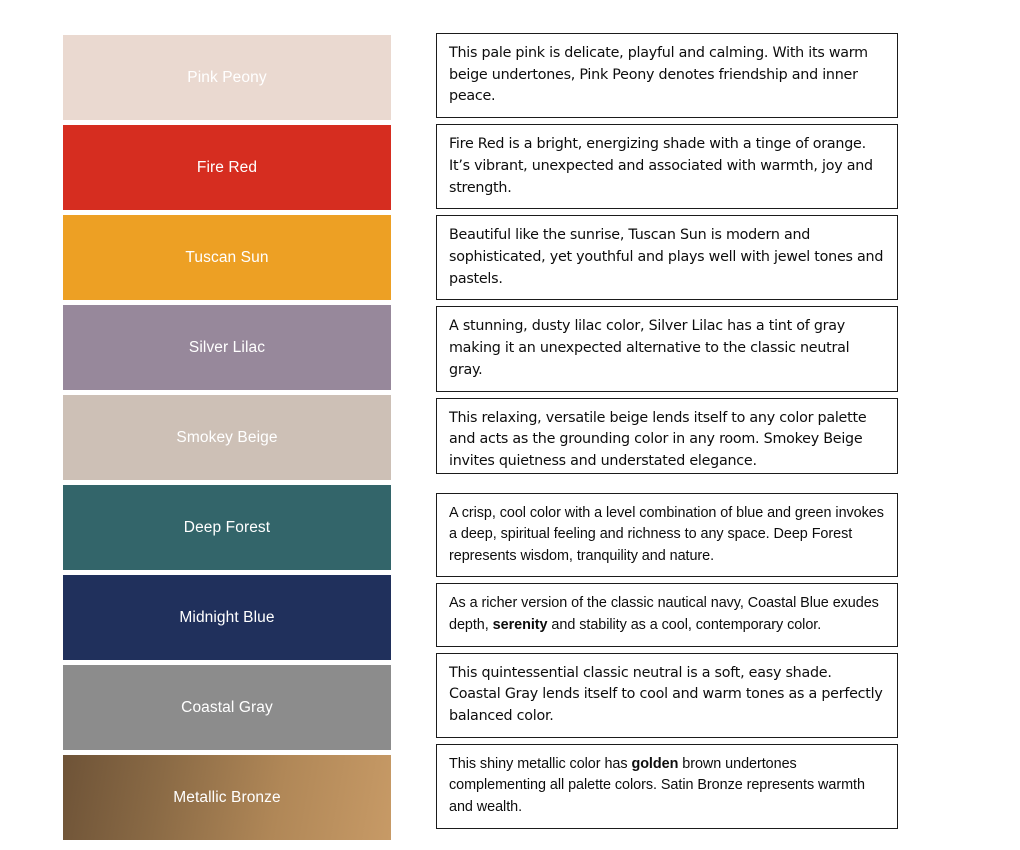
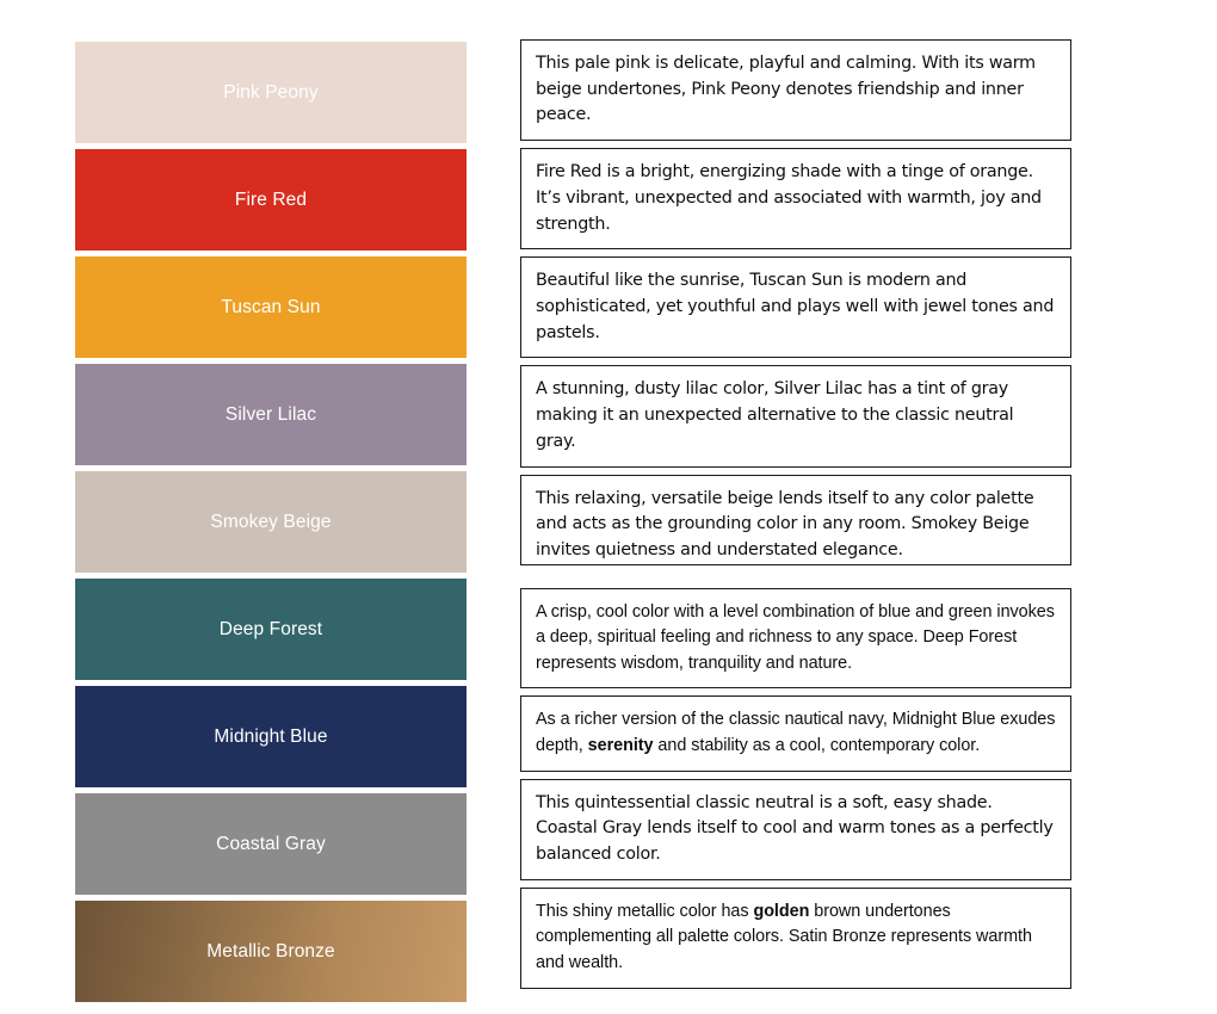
  Pink Peony
  Fire Red
  Tuscan Sun
  Silver Lilac
  Smokey Beige
  Deep Forest
  Midnight Blue
  Coastal Gray
  Metallic Bronze
  This pale pink is delicate, playful and calming. With its warm beige undertones, Pink Peony denotes friendship and inner peace.
  Fire Red is a bright, energizing shade with a tinge of orange. It’s vibrant, unexpected and associated with warmth, joy and strength.
  Beautiful like the sunrise, Tuscan Sun is modern and sophisticated, yet youthful and plays well with jewel tones and pastels.
  A stunning, dusty lilac color, Silver Lilac has a tint of gray making it an unexpected alternative to the classic neutral gray.
  This relaxing, versatile beige lends itself to any color palette and acts as the grounding color in any room. Smokey Beige invites quietness and understated elegance.
  A crisp, cool color with a level combination of blue and green invokes a deep, spiritual feeling and richness to any space. Deep Forest represents wisdom, tranquility and nature.
- As a richer version of the classic nautical navy, Coastal Blue exudes depth, serenity and stability as a cool, contemporary color.
+ As a richer version of the classic nautical navy, Midnight Blue exudes depth, serenity and stability as a cool, contemporary color.
  This quintessential classic neutral is a soft, easy shade. Coastal Gray lends itself to cool and warm tones as a perfectly balanced color.
  This shiny metallic color has golden brown undertones complementing all palette colors. Satin Bronze represents warmth and wealth.
